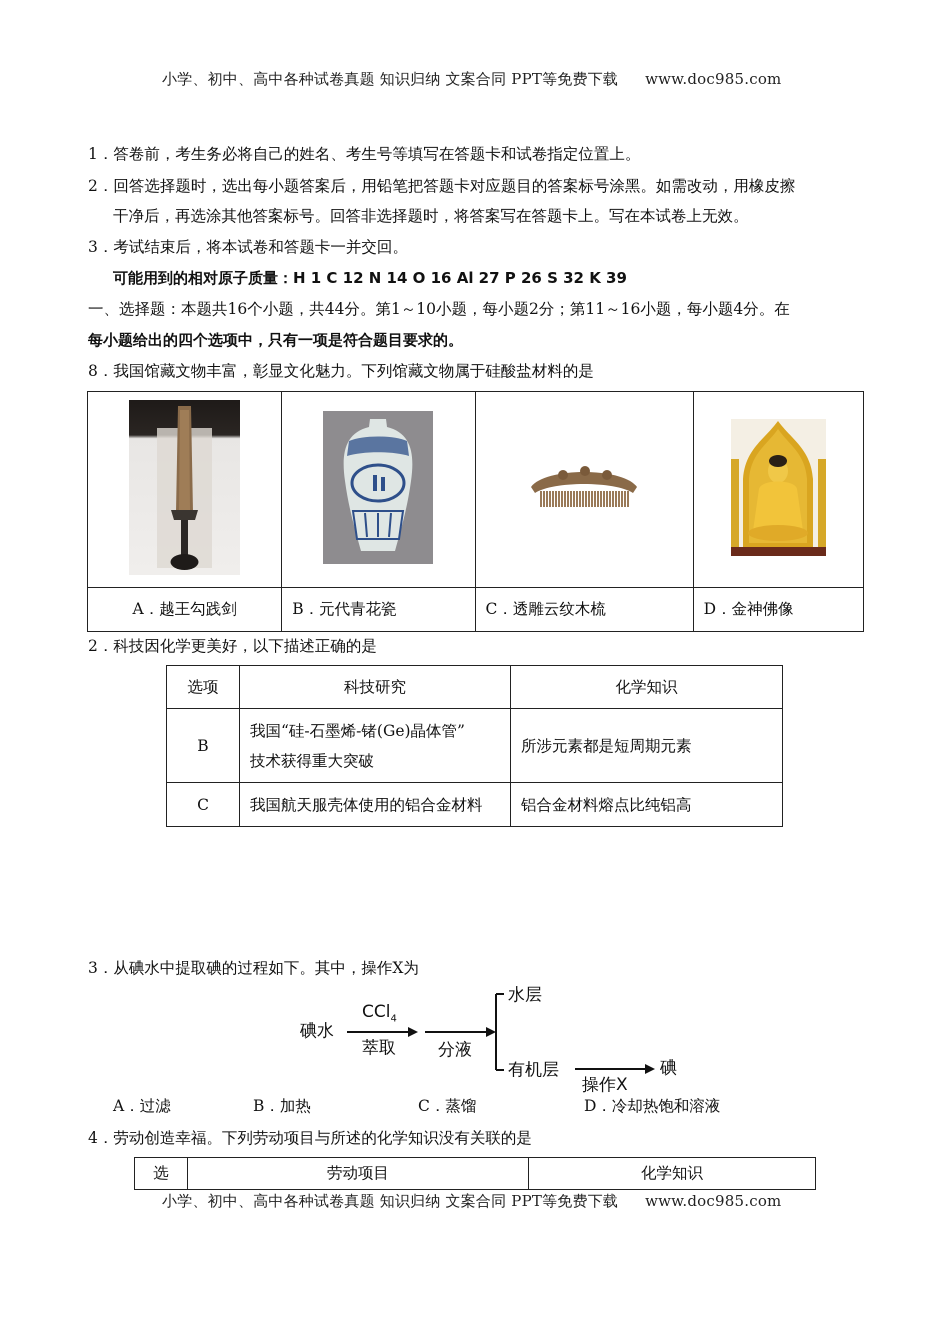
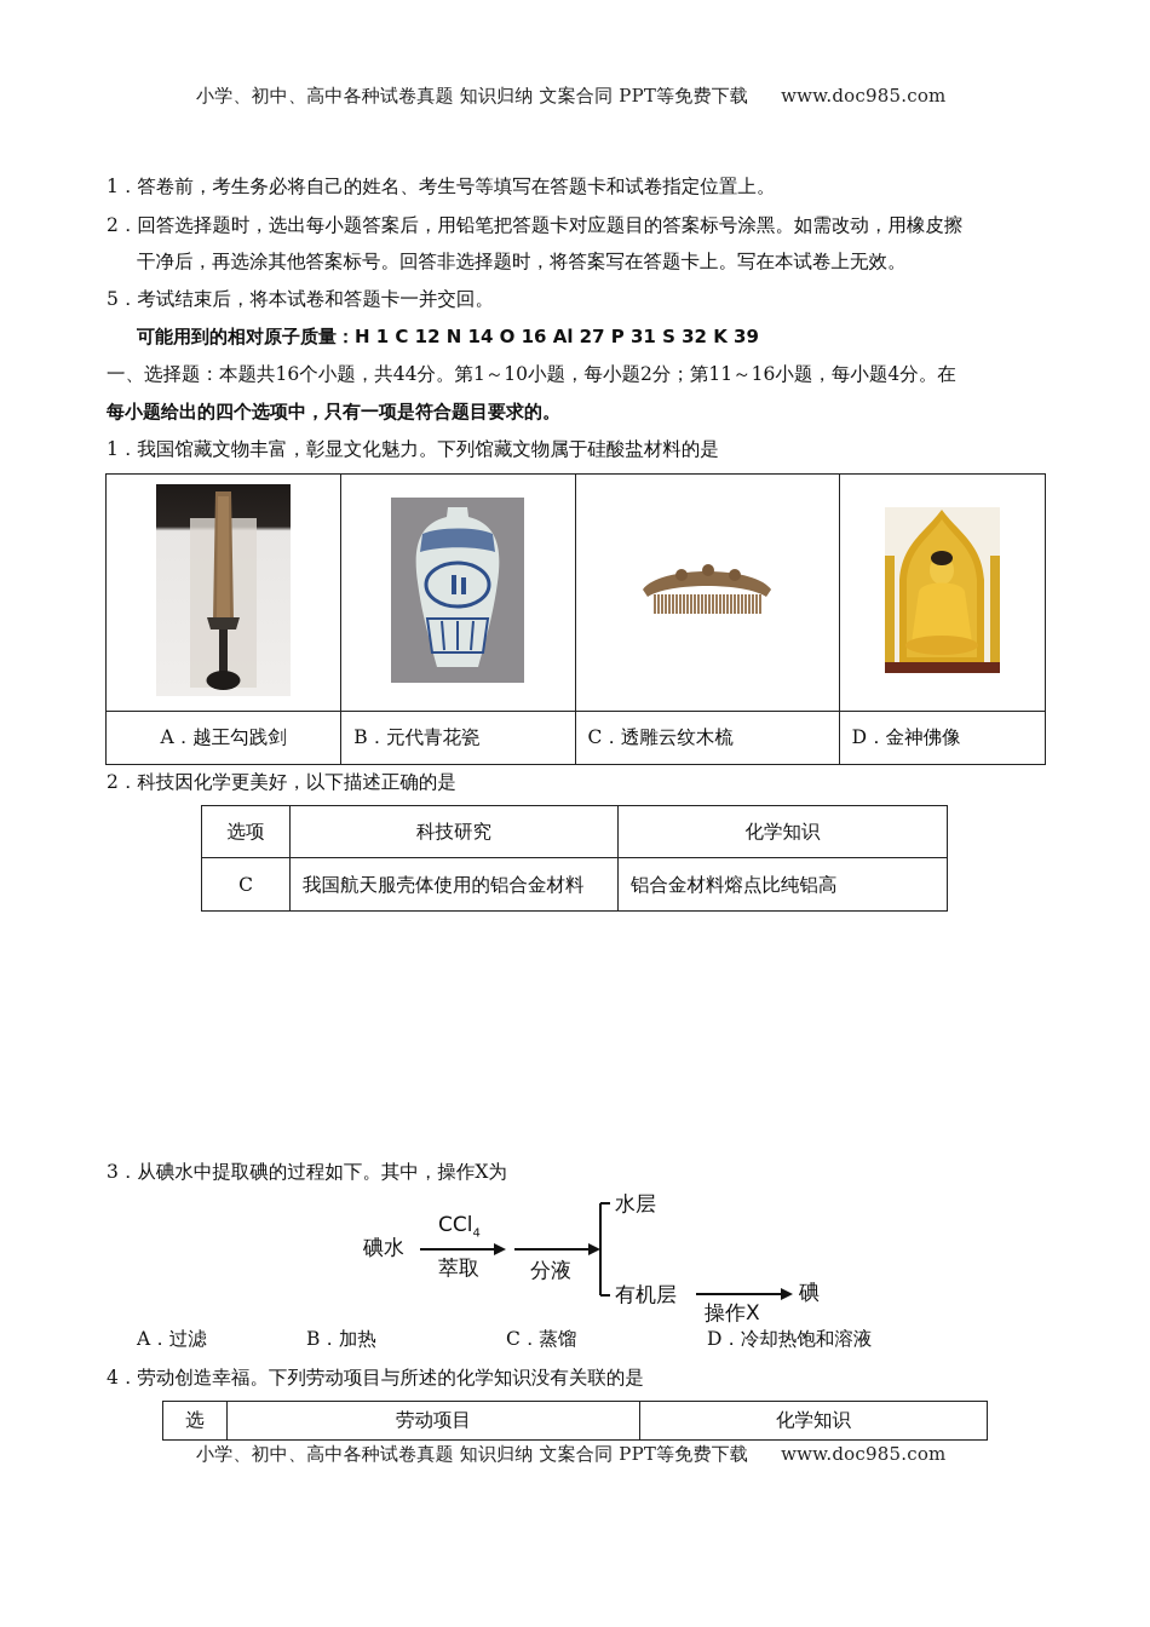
  小学、初中、高中各种试卷真题 知识归纳 文案合同 PPT等免费下载 www.doc985.com
  1．答卷前，考生务必将自己的姓名、考生号等填写在答题卡和试卷指定位置上。
  2．回答选择题时，选出每小题答案后，用铅笔把答题卡对应题目的答案标号涂黑。如需改动，用橡皮擦
  干净后，再选涂其他答案标号。回答非选择题时，将答案写在答题卡上。写在本试卷上无效。
- 3．考试结束后，将本试卷和答题卡一并交回。
+ 5．考试结束后，将本试卷和答题卡一并交回。
- 可能用到的相对原子质量：H 1 C 12 N 14 O 16 Al 27 P 26 S 32 K 39
+ 可能用到的相对原子质量：H 1 C 12 N 14 O 16 Al 27 P 31 S 32 K 39
  一、选择题：本题共16个小题，共44分。第1～10小题，每小题2分；第11～16小题，每小题4分。在
  每小题给出的四个选项中，只有一项是符合题目要求的。
- 8．我国馆藏文物丰富，彰显文化魅力。下列馆藏文物属于硅酸盐材料的是
+ 1．我国馆藏文物丰富，彰显文化魅力。下列馆藏文物属于硅酸盐材料的是
  A．越王勾践剑	B．元代青花瓷	C．透雕云纹木梳	D．金神佛像
  2．科技因化学更美好，以下描述正确的是
  选项	科技研究	化学知识
- B	我国“硅-石墨烯-锗(Ge)晶体管”技术获得重大突破	所涉元素都是短周期元素
  C	我国航天服壳体使用的铝合金材料	铝合金材料熔点比纯铝高
  3．从碘水中提取碘的过程如下。其中，操作X为
  碘水
  CCl4
  萃取
  分液
  水层
  有机层
  操作X
  碘
  A．过滤
  B．加热
  C．蒸馏
  D．冷却热饱和溶液
  4．劳动创造幸福。下列劳动项目与所述的化学知识没有关联的是
  选	劳动项目	化学知识
  小学、初中、高中各种试卷真题 知识归纳 文案合同 PPT等免费下载 www.doc985.com
